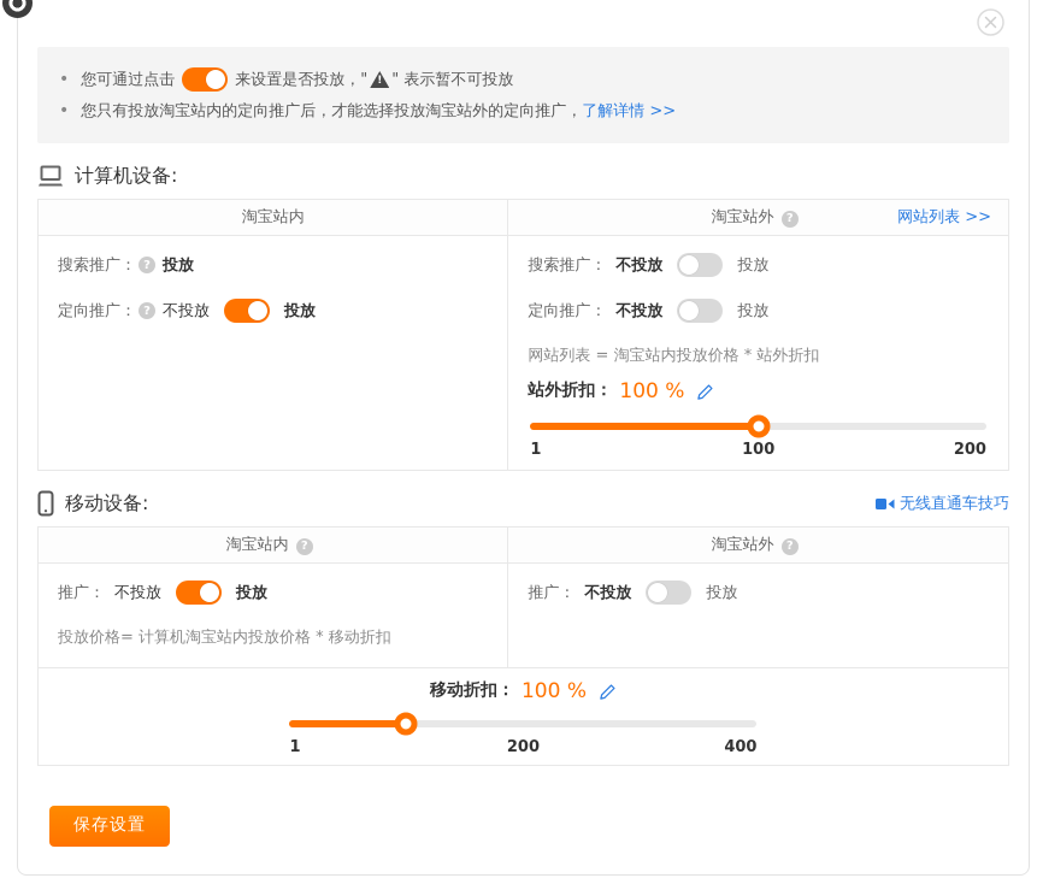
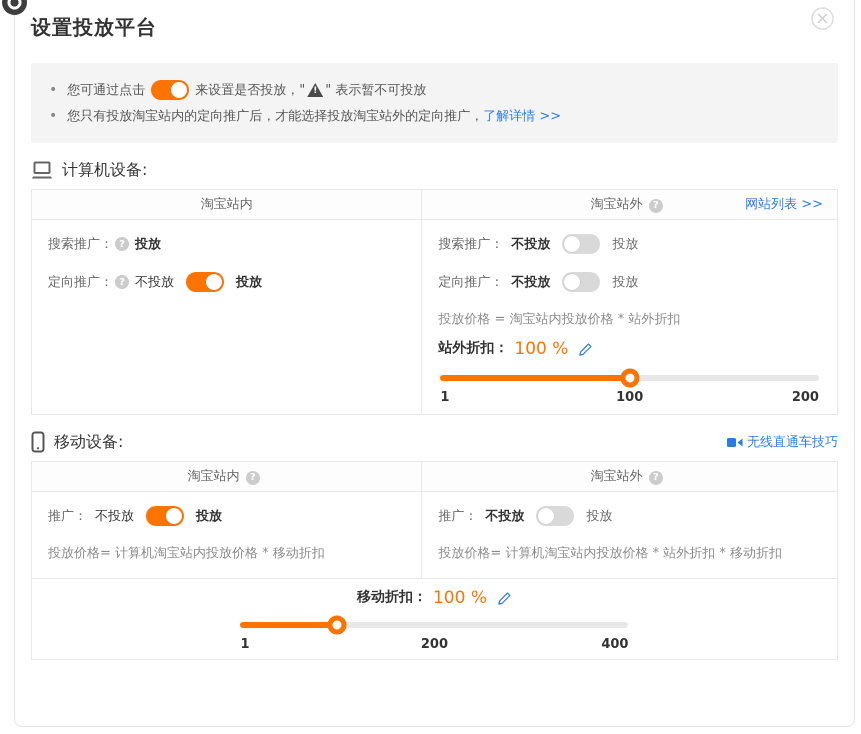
+ 设置投放平台
  •
  您可通过点击
  来设置是否投放，"
  !
  " 表示暂不可投放
  •
  您只有投放淘宝站内的定向推广后，才能选择投放淘宝站外的定向推广，
  了解详情 >>
  计算机设备:
  淘宝站内
  淘宝站外 ?
  网站列表 >>
  搜索推广：
  ?
  投放
  定向推广：
  ?
  不投放
  投放
  搜索推广：
  不投放
  投放
  定向推广：
  不投放
  投放
- 网站列表 = 淘宝站内投放价格 * 站外折扣
+ 投放价格 = 淘宝站内投放价格 * 站外折扣
  站外折扣：
  100 %
  1
  100
  200
  移动设备:
  无线直通车技巧
  淘宝站内 ?
  淘宝站外 ?
  推广：
  不投放
  投放
  投放价格= 计算机淘宝站内投放价格 * 移动折扣
  推广：
  不投放
  投放
+ 投放价格= 计算机淘宝站内投放价格 * 站外折扣 * 移动折扣
  移动折扣：
  100 %
  1
  200
  400
- 保存设置
